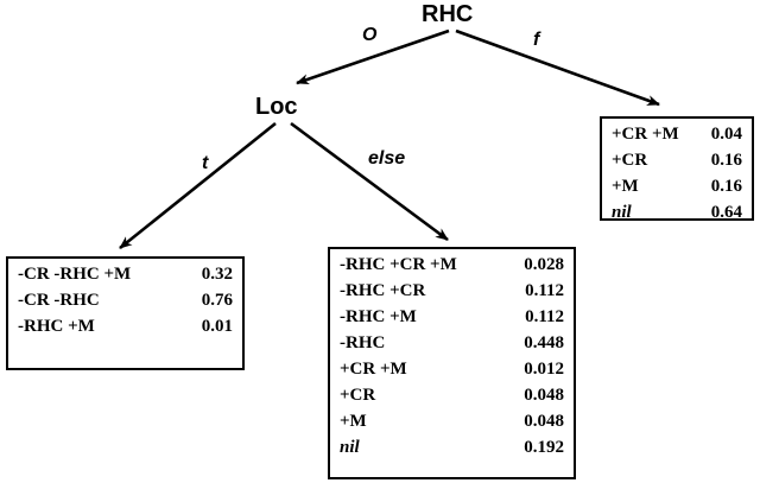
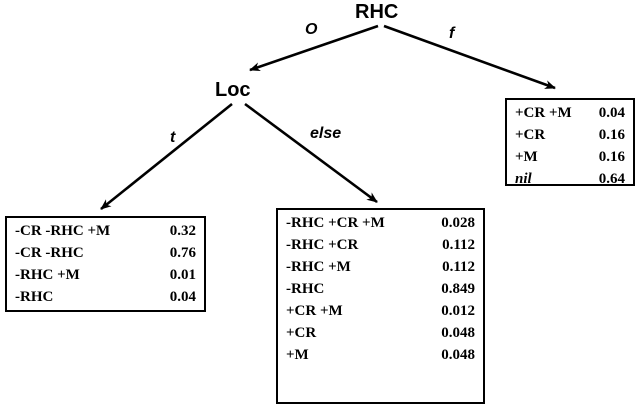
  RHC
  Loc
  O
  f
  t
  else
  -CR -RHC +M	0.32
  -CR -RHC	0.76
  -RHC +M	0.01
+ -RHC	0.04
  -RHC +CR +M	0.028
  -RHC +CR	0.112
  -RHC +M	0.112
- -RHC	0.448
+ -RHC	0.849
  +CR +M	0.012
  +CR	0.048
  +M	0.048
- nil	0.192
  +CR +M	0.04
  +CR	0.16
  +M	0.16
  nil	0.64
